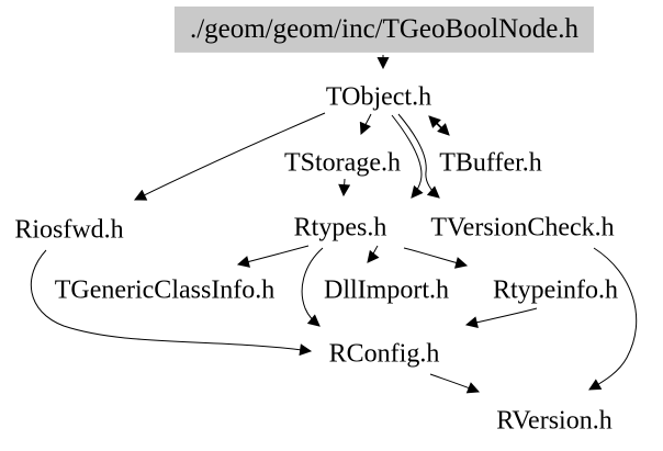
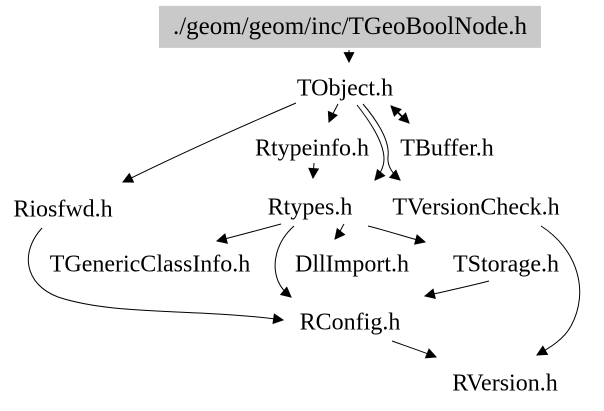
  ./geom/geom/inc/TGeoBoolNode.h
  TObject.h
- TStorage.h
+ Rtypeinfo.h
  TBuffer.h
  Riosfwd.h
  Rtypes.h
  TVersionCheck.h
  TGenericClassInfo.h
  DllImport.h
- Rtypeinfo.h
+ TStorage.h
  RConfig.h
  RVersion.h
